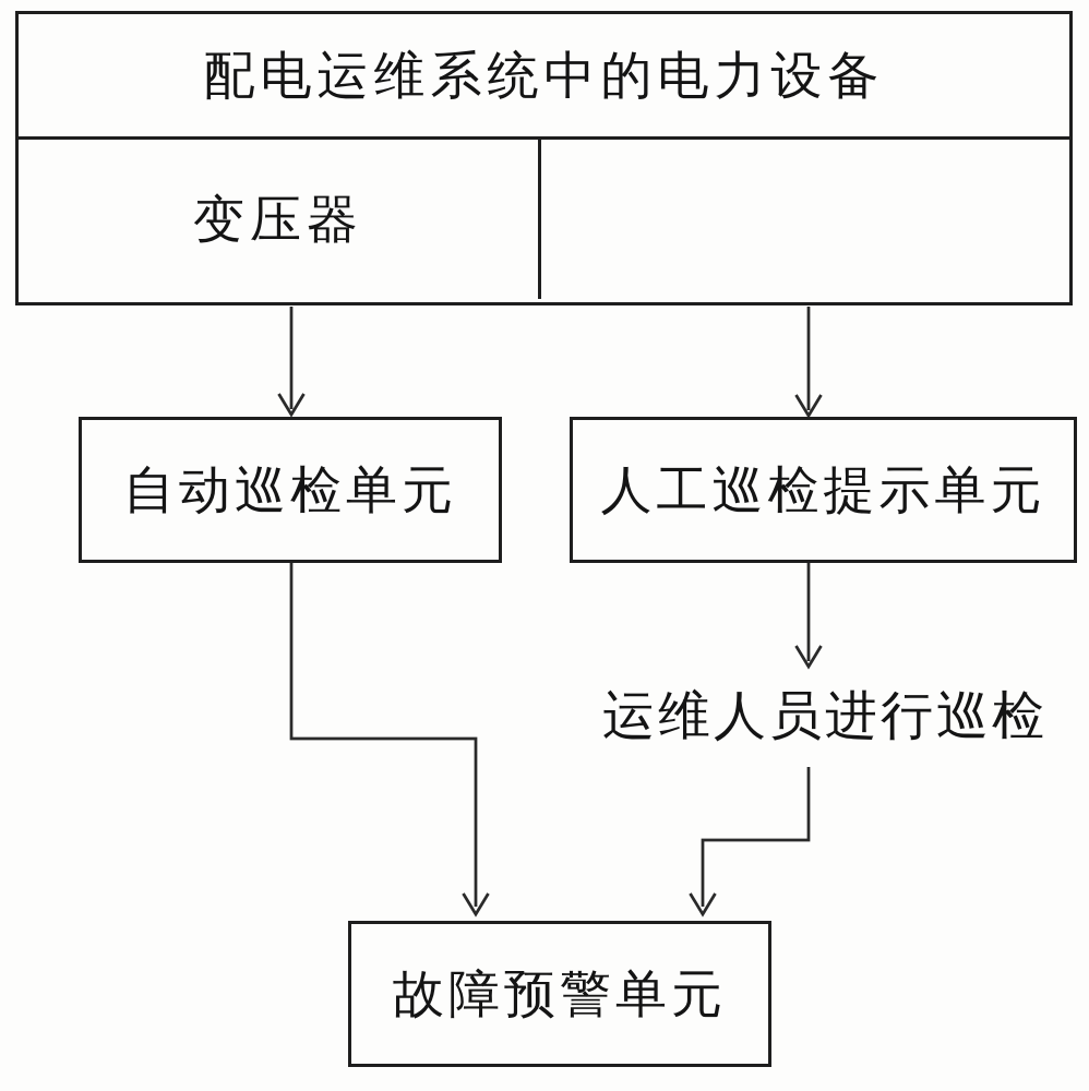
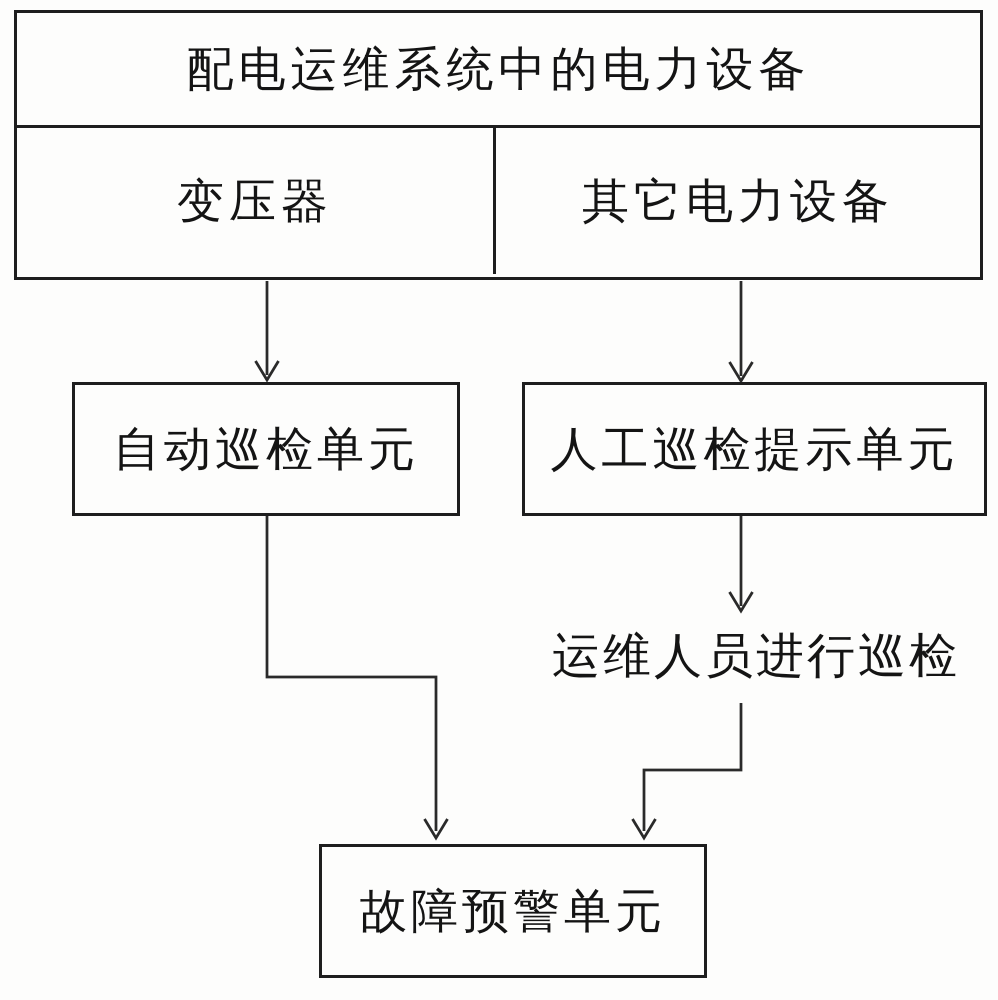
  配电运维系统中的电力设备
  变压器
+ 其它电力设备
  自动巡检单元
  人工巡检提示单元
  运维人员进行巡检
  故障预警单元
